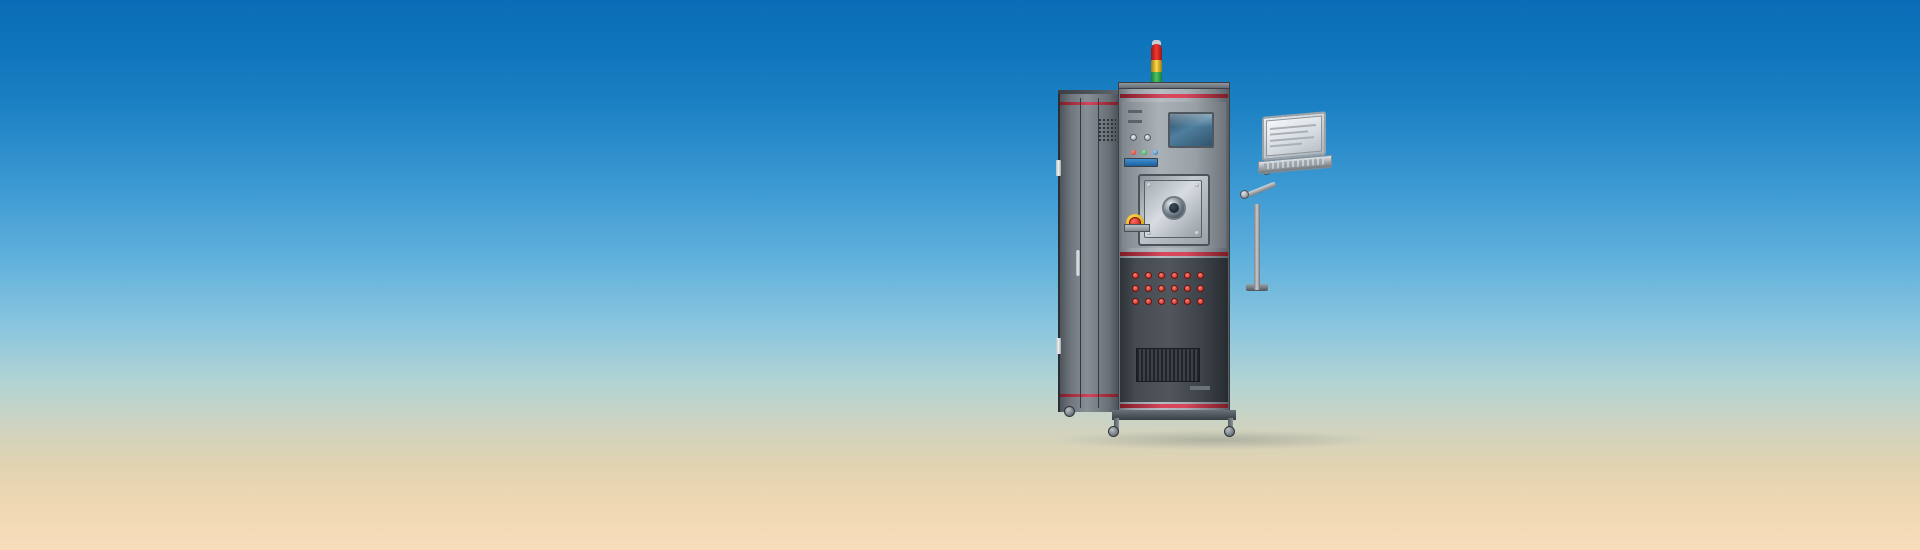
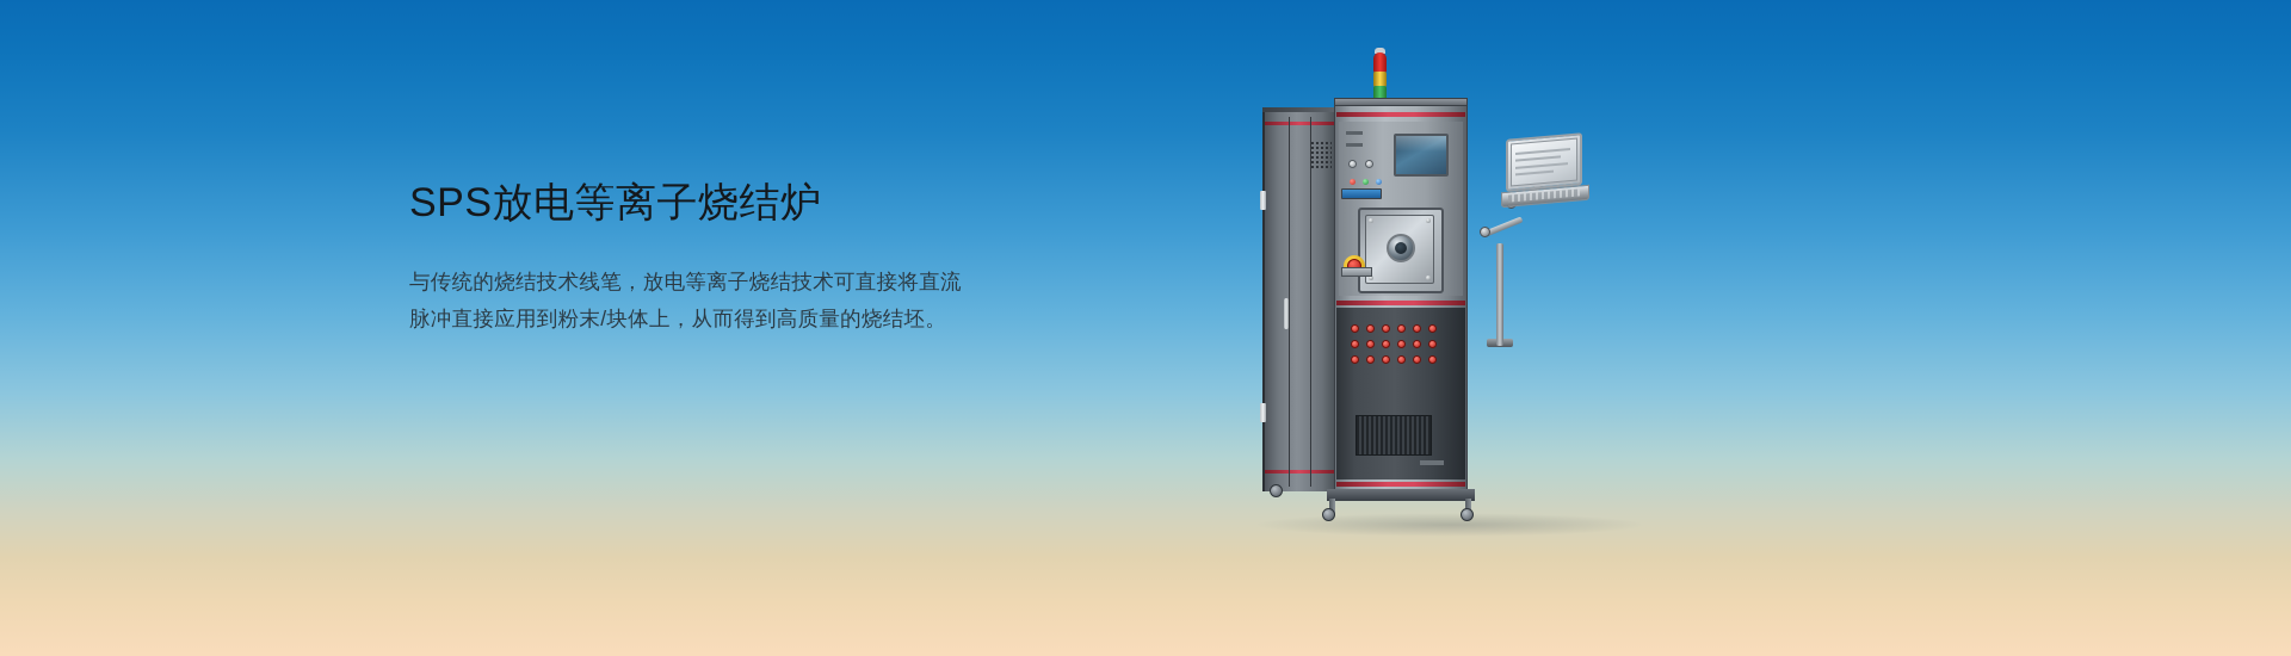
+ SPS放电等离子烧结炉
+ 与传统的烧结技术线笔，放电等离子烧结技术可直接将直流
+ 脉冲直接应用到粉末/块体上，从而得到高质量的烧结坯。
